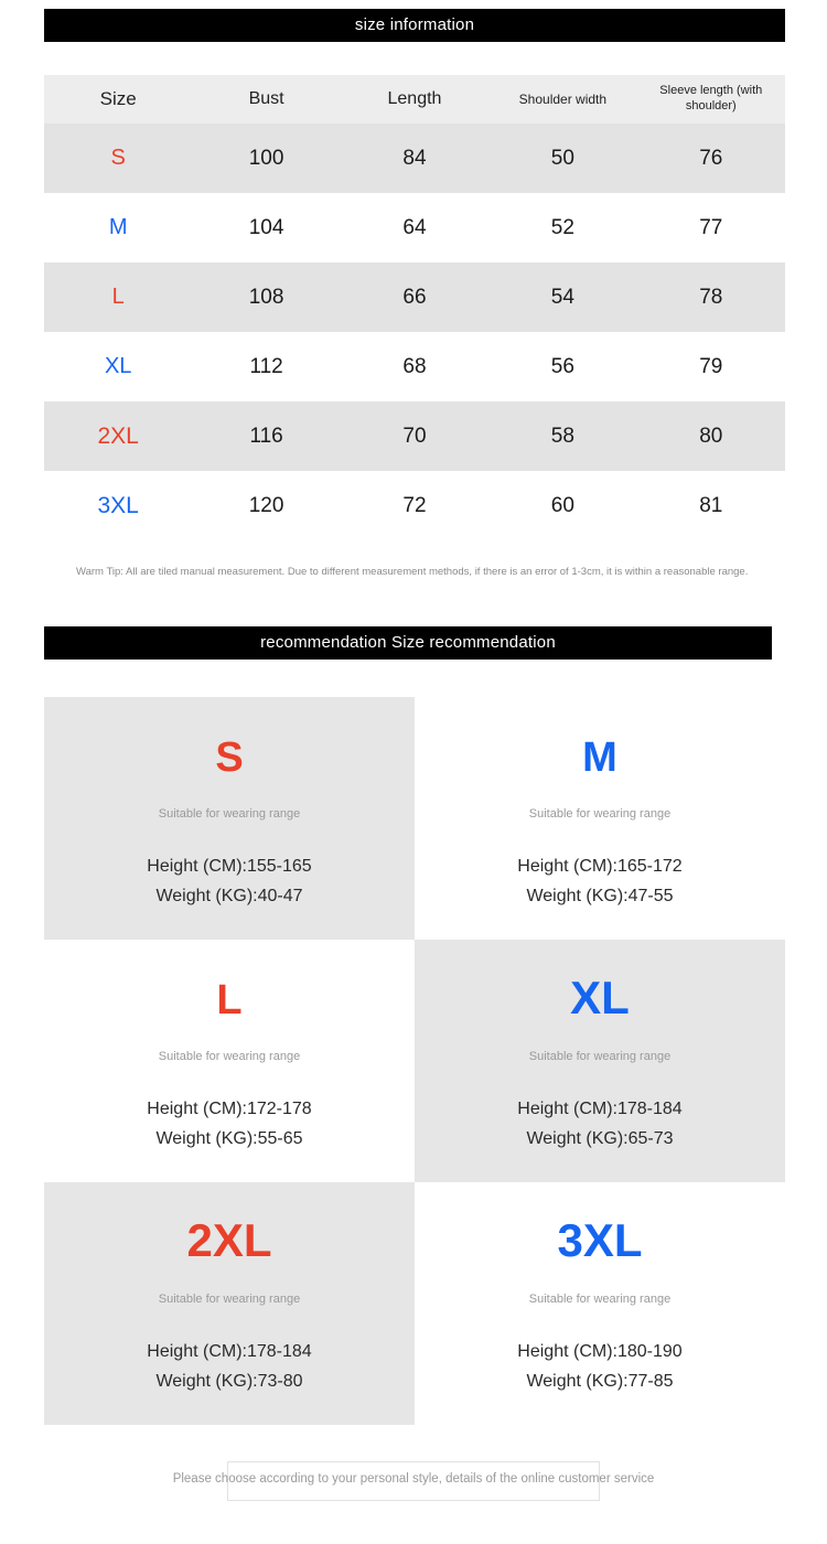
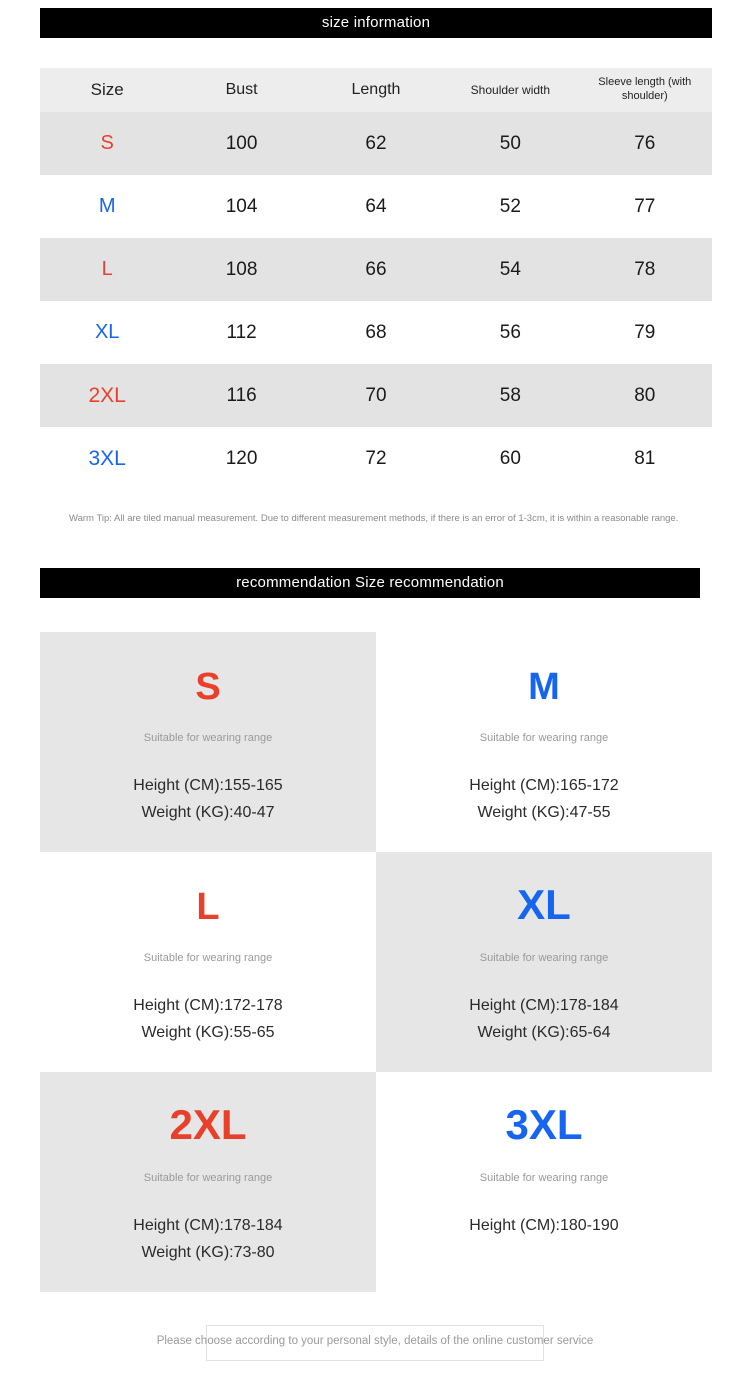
  size information
  Size	Bust	Length	Shoulder width	Sleeve length (with shoulder)
- S	100	84	50	76
+ S	100	62	50	76
  M	104	64	52	77
  L	108	66	54	78
  XL	112	68	56	79
  2XL	116	70	58	80
  3XL	120	72	60	81
  Warm Tip: All are tiled manual measurement. Due to different measurement methods, if there is an error of 1-3cm, it is within a reasonable range.
  recommendation Size recommendation
  S
  Suitable for wearing range
  Height (CM):155-165
  Weight (KG):40-47
  M
  Suitable for wearing range
  Height (CM):165-172
  Weight (KG):47-55
  L
  Suitable for wearing range
  Height (CM):172-178
  Weight (KG):55-65
  XL
  Suitable for wearing range
  Height (CM):178-184
- Weight (KG):65-73
+ Weight (KG):65-64
  2XL
  Suitable for wearing range
  Height (CM):178-184
  Weight (KG):73-80
  3XL
  Suitable for wearing range
  Height (CM):180-190
- Weight (KG):77-85
  Please choose according to your personal style, details of the online customer service
